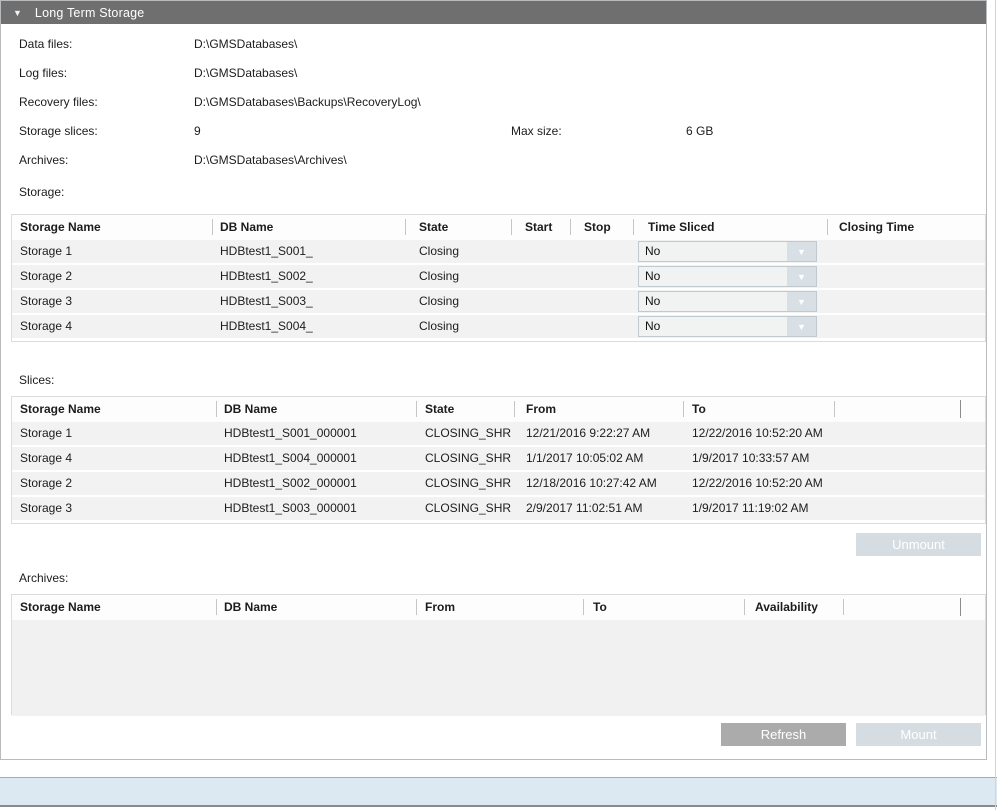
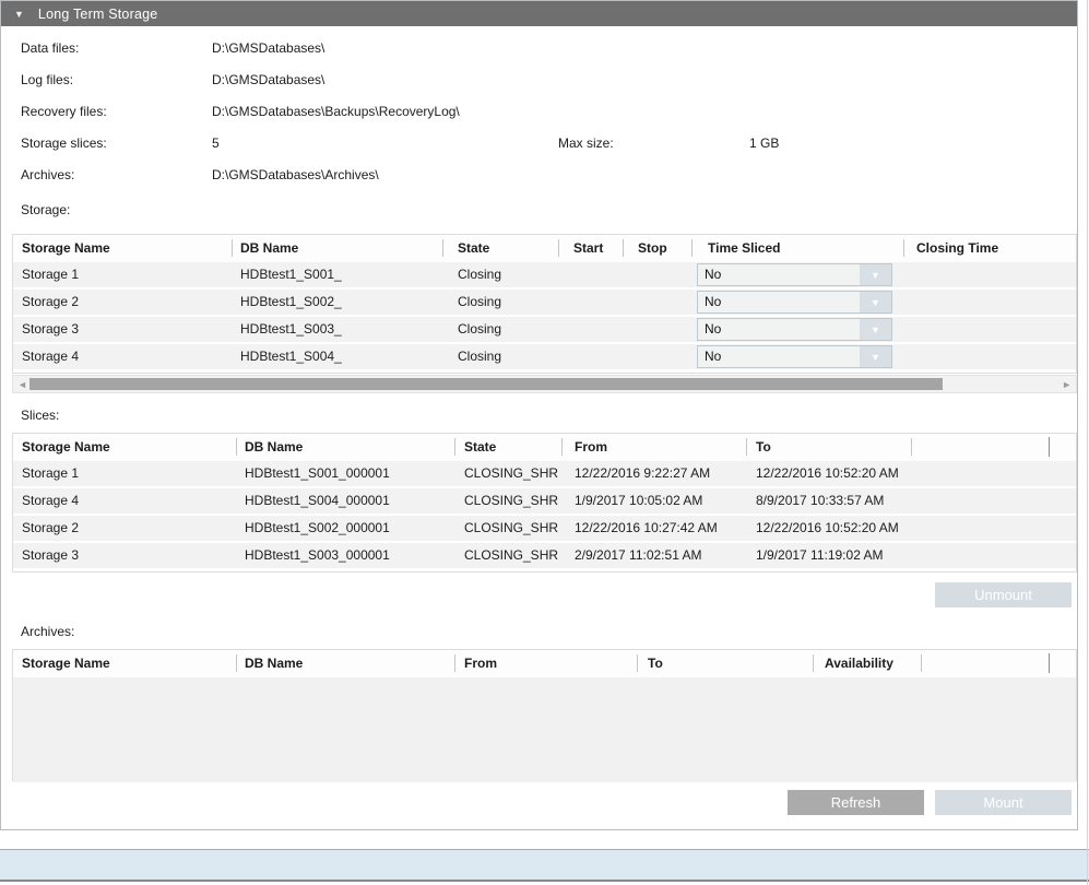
  ▼
  Long Term Storage
  Data files:
  D:\GMSDatabases\
  Log files:
  D:\GMSDatabases\
  Recovery files:
  D:\GMSDatabases\Backups\RecoveryLog\
  Storage slices:
- 9
+ 5
  Max size:
- 6 GB
+ 1 GB
  Archives:
  D:\GMSDatabases\Archives\
  Storage:
  Storage Name
  DB Name
  State
  Start
  Stop
  Time Sliced
  Closing Time
  Storage 1
  HDBtest1_S001_
  Closing
  No
  ▼
  Storage 2
  HDBtest1_S002_
  Closing
  No
  ▼
  Storage 3
  HDBtest1_S003_
  Closing
  No
  ▼
  Storage 4
  HDBtest1_S004_
  Closing
  No
  ▼
+ ◄
+ ►
  Slices:
  Storage Name
  DB Name
  State
  From
  To
  Storage 1
  HDBtest1_S001_000001
  CLOSING_SHR
- 12/21/2016 9:22:27 AM
+ 12/22/2016 9:22:27 AM
  12/22/2016 10:52:20 AM
  Storage 4
  HDBtest1_S004_000001
  CLOSING_SHR
- 1/1/2017 10:05:02 AM
+ 1/9/2017 10:05:02 AM
- 1/9/2017 10:33:57 AM
+ 8/9/2017 10:33:57 AM
  Storage 2
  HDBtest1_S002_000001
  CLOSING_SHR
- 12/18/2016 10:27:42 AM
+ 12/22/2016 10:27:42 AM
  12/22/2016 10:52:20 AM
  Storage 3
  HDBtest1_S003_000001
  CLOSING_SHR
  2/9/2017 11:02:51 AM
  1/9/2017 11:19:02 AM
  Unmount
  Archives:
  Storage Name
  DB Name
  From
  To
  Availability
  Refresh
  Mount
